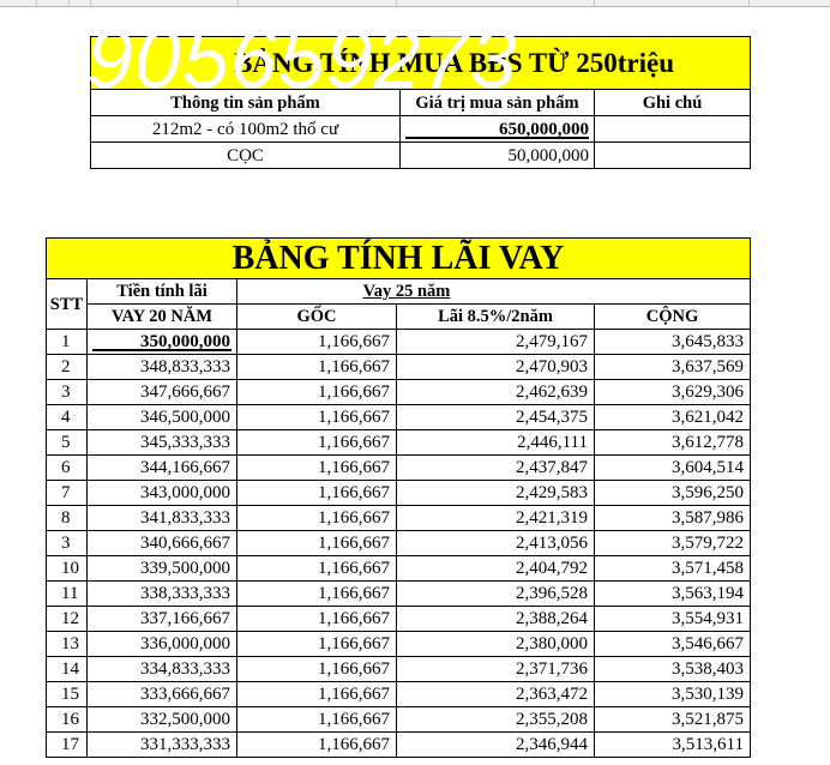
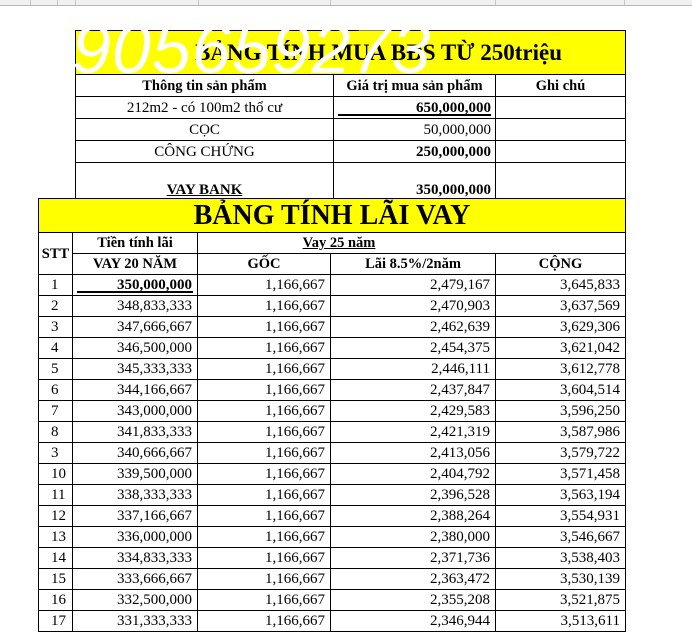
  BẢNG TÍNH MUA BĐS TỪ 250triệu
  Thông tin sản phẩm	Giá trị mua sản phẩm	Ghi chú
  212m2 - có 100m2 thổ cư	650,000,000
  CỌC	50,000,000
+ CÔNG CHỨNG	250,000,000
+ VAY BANK	350,000,000
  BẢNG TÍNH LÃI VAY
  STT	Tiền tính lãi	Vay 25 năm
  VAY 20 NĂM	GỐC	Lãi 8.5%/2năm	CỘNG
  1	350,000,000	1,166,667	2,479,167	3,645,833
  2	348,833,333	1,166,667	2,470,903	3,637,569
  3	347,666,667	1,166,667	2,462,639	3,629,306
  4	346,500,000	1,166,667	2,454,375	3,621,042
  5	345,333,333	1,166,667	2,446,111	3,612,778
  6	344,166,667	1,166,667	2,437,847	3,604,514
  7	343,000,000	1,166,667	2,429,583	3,596,250
  8	341,833,333	1,166,667	2,421,319	3,587,986
  3	340,666,667	1,166,667	2,413,056	3,579,722
  10	339,500,000	1,166,667	2,404,792	3,571,458
  11	338,333,333	1,166,667	2,396,528	3,563,194
  12	337,166,667	1,166,667	2,388,264	3,554,931
  13	336,000,000	1,166,667	2,380,000	3,546,667
  14	334,833,333	1,166,667	2,371,736	3,538,403
  15	333,666,667	1,166,667	2,363,472	3,530,139
  16	332,500,000	1,166,667	2,355,208	3,521,875
  17	331,333,333	1,166,667	2,346,944	3,513,611
  905659273
